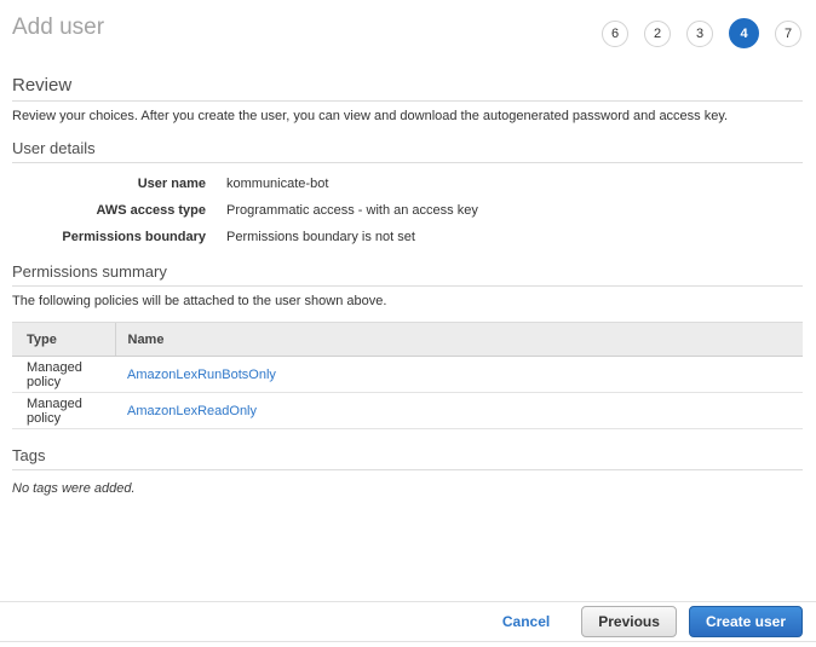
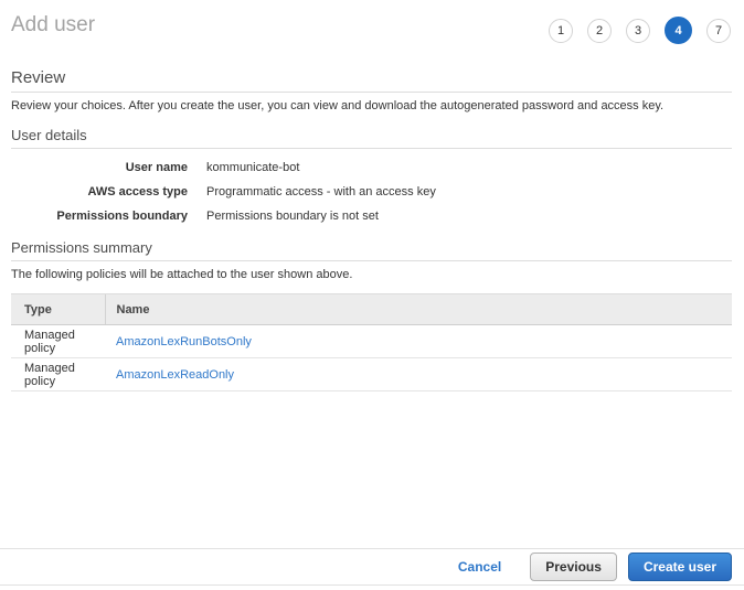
  Add user
- 6
+ 1
  2
  3
  4
  7
  Review
  Review your choices. After you create the user, you can view and download the autogenerated password and access key.
  User details
  User name
  kommunicate-bot
  AWS access type
  Programmatic access - with an access key
  Permissions boundary
  Permissions boundary is not set
  Permissions summary
  The following policies will be attached to the user shown above.
  Type	Name
  Managed policy	AmazonLexRunBotsOnly
  Managed policy	AmazonLexReadOnly
- Tags
- No tags were added.
  Cancel
  Previous
  Create user
